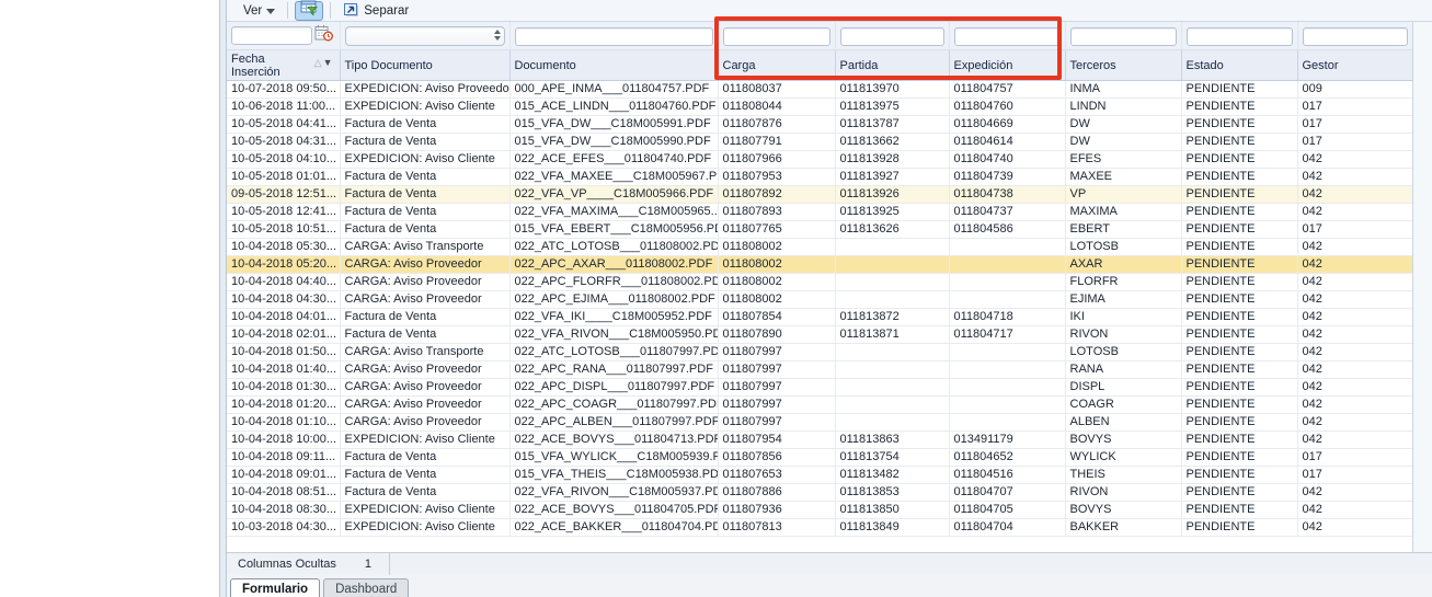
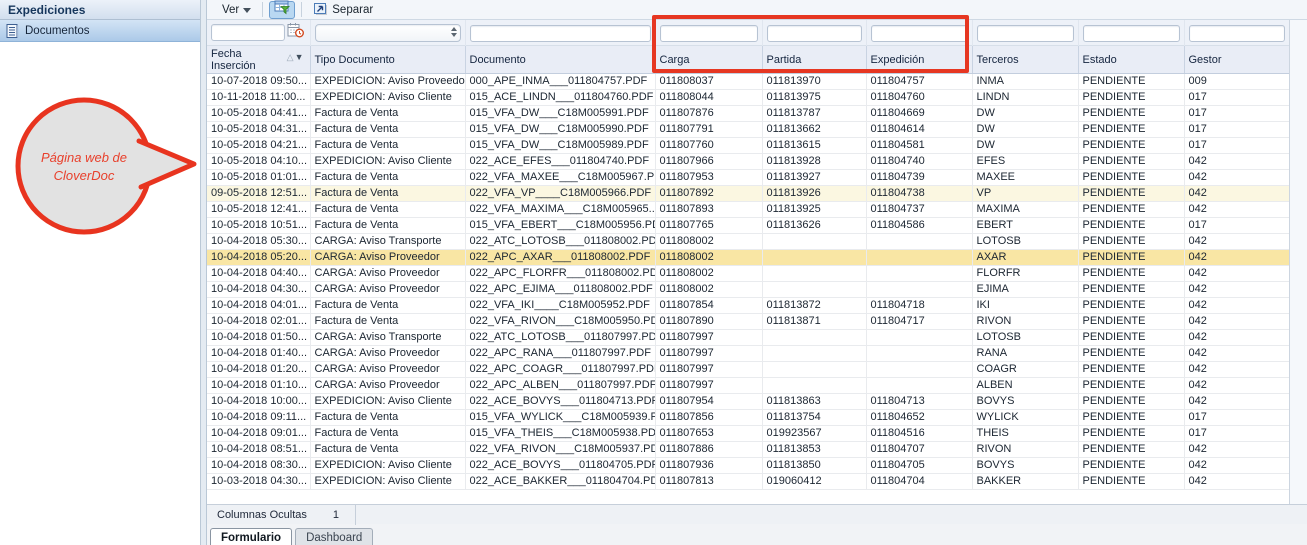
+ Expediciones
+ Documentos
+ Página web de
+ CloverDoc
  Ver
  Separar
  Fecha Inserción△▼	Tipo Documento	Documento	Carga	Partida	Expedición	Terceros	Estado	Gestor
  10-07-2018 09:50...	EXPEDICION: Aviso Proveedo	000_APE_INMA___011804757.PDF	011808037	011813970	011804757	INMA	PENDIENTE	009
- 10-06-2018 11:00...	EXPEDICION: Aviso Cliente	015_ACE_LINDN___011804760.PDF	011808044	011813975	011804760	LINDN	PENDIENTE	017
+ 10-11-2018 11:00...	EXPEDICION: Aviso Cliente	015_ACE_LINDN___011804760.PDF	011808044	011813975	011804760	LINDN	PENDIENTE	017
  10-05-2018 04:41...	Factura de Venta	015_VFA_DW___C18M005991.PDF	011807876	011813787	011804669	DW	PENDIENTE	017
  10-05-2018 04:31...	Factura de Venta	015_VFA_DW___C18M005990.PDF	011807791	011813662	011804614	DW	PENDIENTE	017
+ 10-05-2018 04:21...	Factura de Venta	015_VFA_DW___C18M005989.PDF	011807760	011813615	011804581	DW	PENDIENTE	017
  10-05-2018 04:10...	EXPEDICION: Aviso Cliente	022_ACE_EFES___011804740.PDF	011807966	011813928	011804740	EFES	PENDIENTE	042
  10-05-2018 01:01...	Factura de Venta	022_VFA_MAXEE___C18M005967.P	011807953	011813927	011804739	MAXEE	PENDIENTE	042
  09-05-2018 12:51...	Factura de Venta	022_VFA_VP____C18M005966.PDF	011807892	011813926	011804738	VP	PENDIENTE	042
  10-05-2018 12:41...	Factura de Venta	022_VFA_MAXIMA___C18M005965..	011807893	011813925	011804737	MAXIMA	PENDIENTE	042
  10-05-2018 10:51...	Factura de Venta	015_VFA_EBERT___C18M005956.P	011807765	011813626	011804586	EBERT	PENDIENTE	017
  10-04-2018 05:30...	CARGA: Aviso Transporte	022_ATC_LOTOSB___011808002.PD	011808002			LOTOSB	PENDIENTE	042
  10-04-2018 05:20...	CARGA: Aviso Proveedor	022_APC_AXAR___011808002.PDF	011808002			AXAR	PENDIENTE	042
  10-04-2018 04:40...	CARGA: Aviso Proveedor	022_APC_FLORFR___011808002.PD	011808002			FLORFR	PENDIENTE	042
  10-04-2018 04:30...	CARGA: Aviso Proveedor	022_APC_EJIMA___011808002.PDF	011808002			EJIMA	PENDIENTE	042
  10-04-2018 04:01...	Factura de Venta	022_VFA_IKI____C18M005952.PDF	011807854	011813872	011804718	IKI	PENDIENTE	042
  10-04-2018 02:01...	Factura de Venta	022_VFA_RIVON___C18M005950.PD	011807890	011813871	011804717	RIVON	PENDIENTE	042
  10-04-2018 01:50...	CARGA: Aviso Transporte	022_ATC_LOTOSB___011807997.PD	011807997			LOTOSB	PENDIENTE	042
  10-04-2018 01:40...	CARGA: Aviso Proveedor	022_APC_RANA___011807997.PDF	011807997			RANA	PENDIENTE	042
- 10-04-2018 01:30...	CARGA: Aviso Proveedor	022_APC_DISPL___011807997.PDF	011807997			DISPL	PENDIENTE	042
  10-04-2018 01:20...	CARGA: Aviso Proveedor	022_APC_COAGR___011807997.PD	011807997			COAGR	PENDIENTE	042
  10-04-2018 01:10...	CARGA: Aviso Proveedor	022_APC_ALBEN___011807997.PDF	011807997			ALBEN	PENDIENTE	042
- 10-04-2018 10:00...	EXPEDICION: Aviso Cliente	022_ACE_BOVYS___011804713.PD	011807954	011813863	013491179	BOVYS	PENDIENTE	042
+ 10-04-2018 10:00...	EXPEDICION: Aviso Cliente	022_ACE_BOVYS___011804713.PD	011807954	011813863	011804713	BOVYS	PENDIENTE	042
  10-04-2018 09:11...	Factura de Venta	015_VFA_WYLICK___C18M005939.P	011807856	011813754	011804652	WYLICK	PENDIENTE	017
- 10-04-2018 09:01...	Factura de Venta	015_VFA_THEIS___C18M005938.PD	011807653	011813482	011804516	THEIS	PENDIENTE	017
+ 10-04-2018 09:01...	Factura de Venta	015_VFA_THEIS___C18M005938.PD	011807653	019923567	011804516	THEIS	PENDIENTE	017
  10-04-2018 08:51...	Factura de Venta	022_VFA_RIVON___C18M005937.PD	011807886	011813853	011804707	RIVON	PENDIENTE	042
  10-04-2018 08:30...	EXPEDICION: Aviso Cliente	022_ACE_BOVYS___011804705.PD	011807936	011813850	011804705	BOVYS	PENDIENTE	042
- 10-03-2018 04:30...	EXPEDICION: Aviso Cliente	022_ACE_BAKKER___011804704.PD	011807813	011813849	011804704	BAKKER	PENDIENTE	042
+ 10-03-2018 04:30...	EXPEDICION: Aviso Cliente	022_ACE_BAKKER___011804704.PD	011807813	019060412	011804704	BAKKER	PENDIENTE	042
  Columnas Ocultas
  1
  Formulario
  Dashboard
